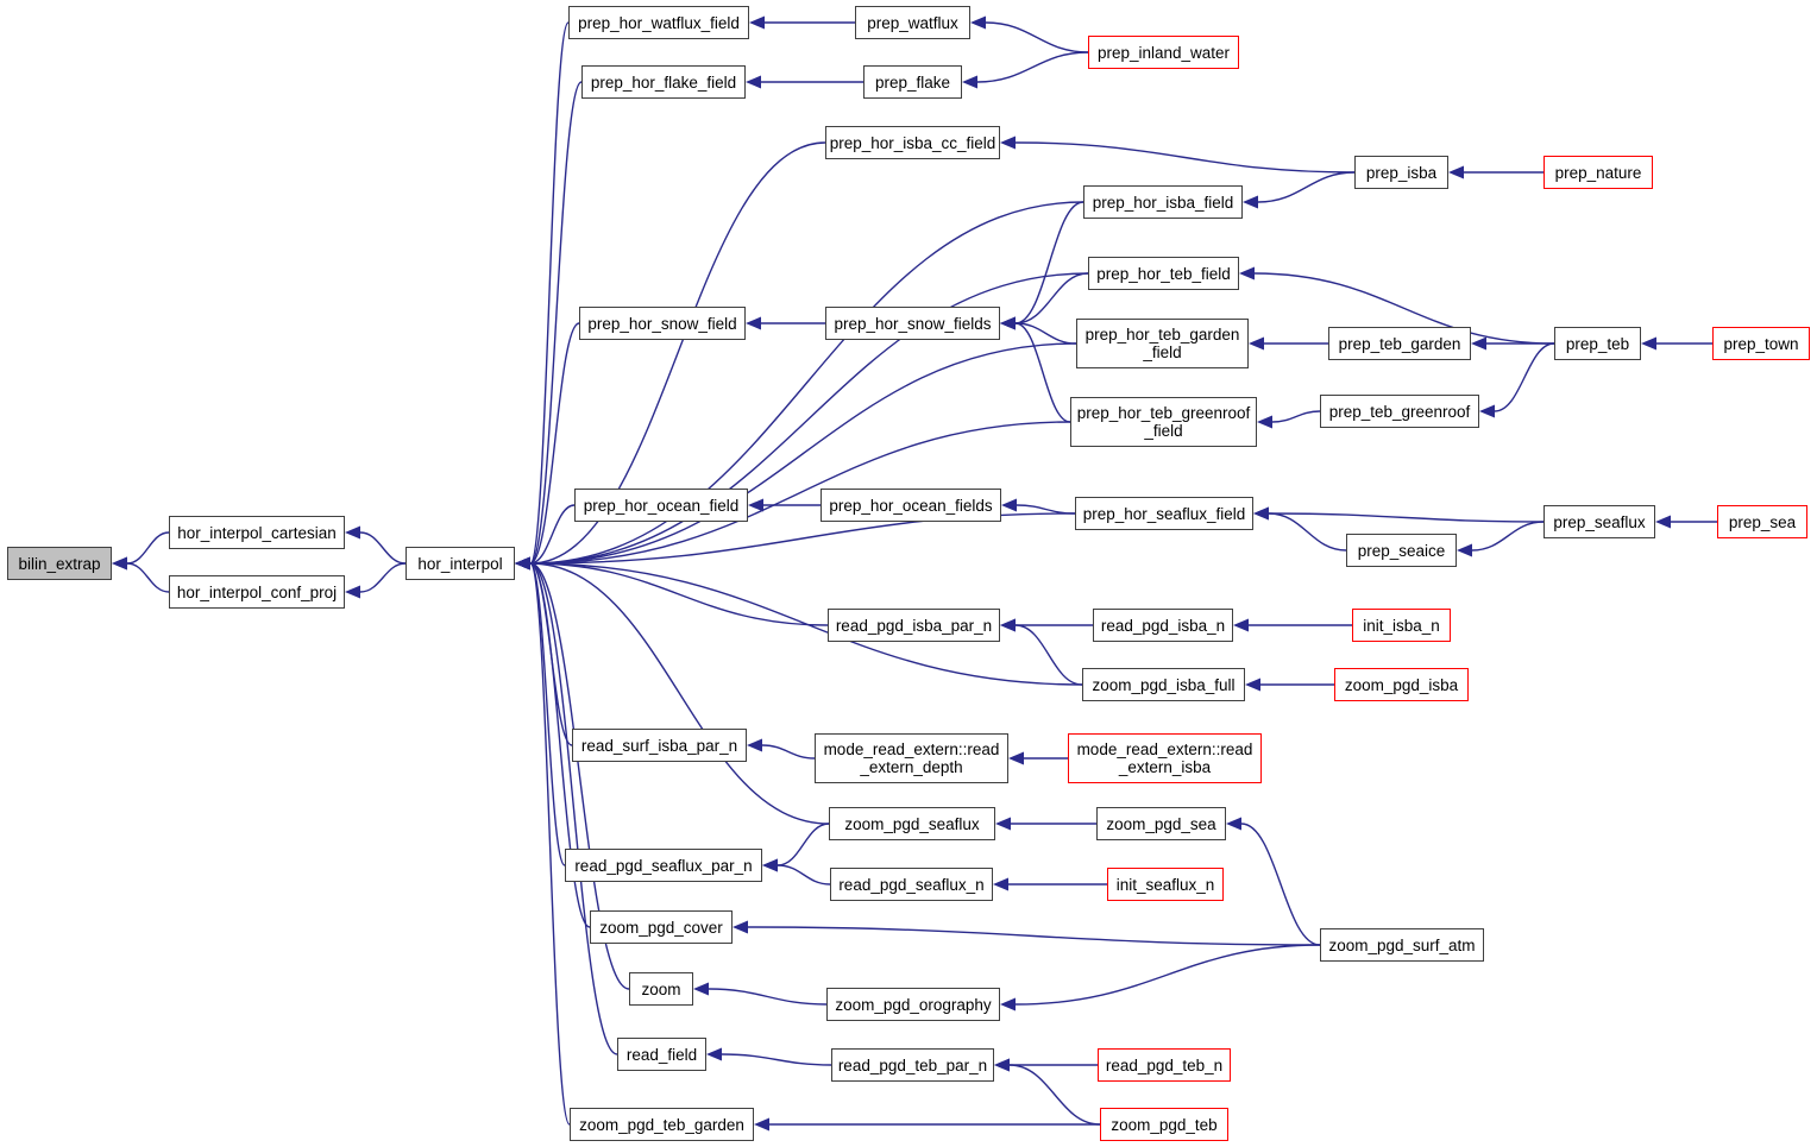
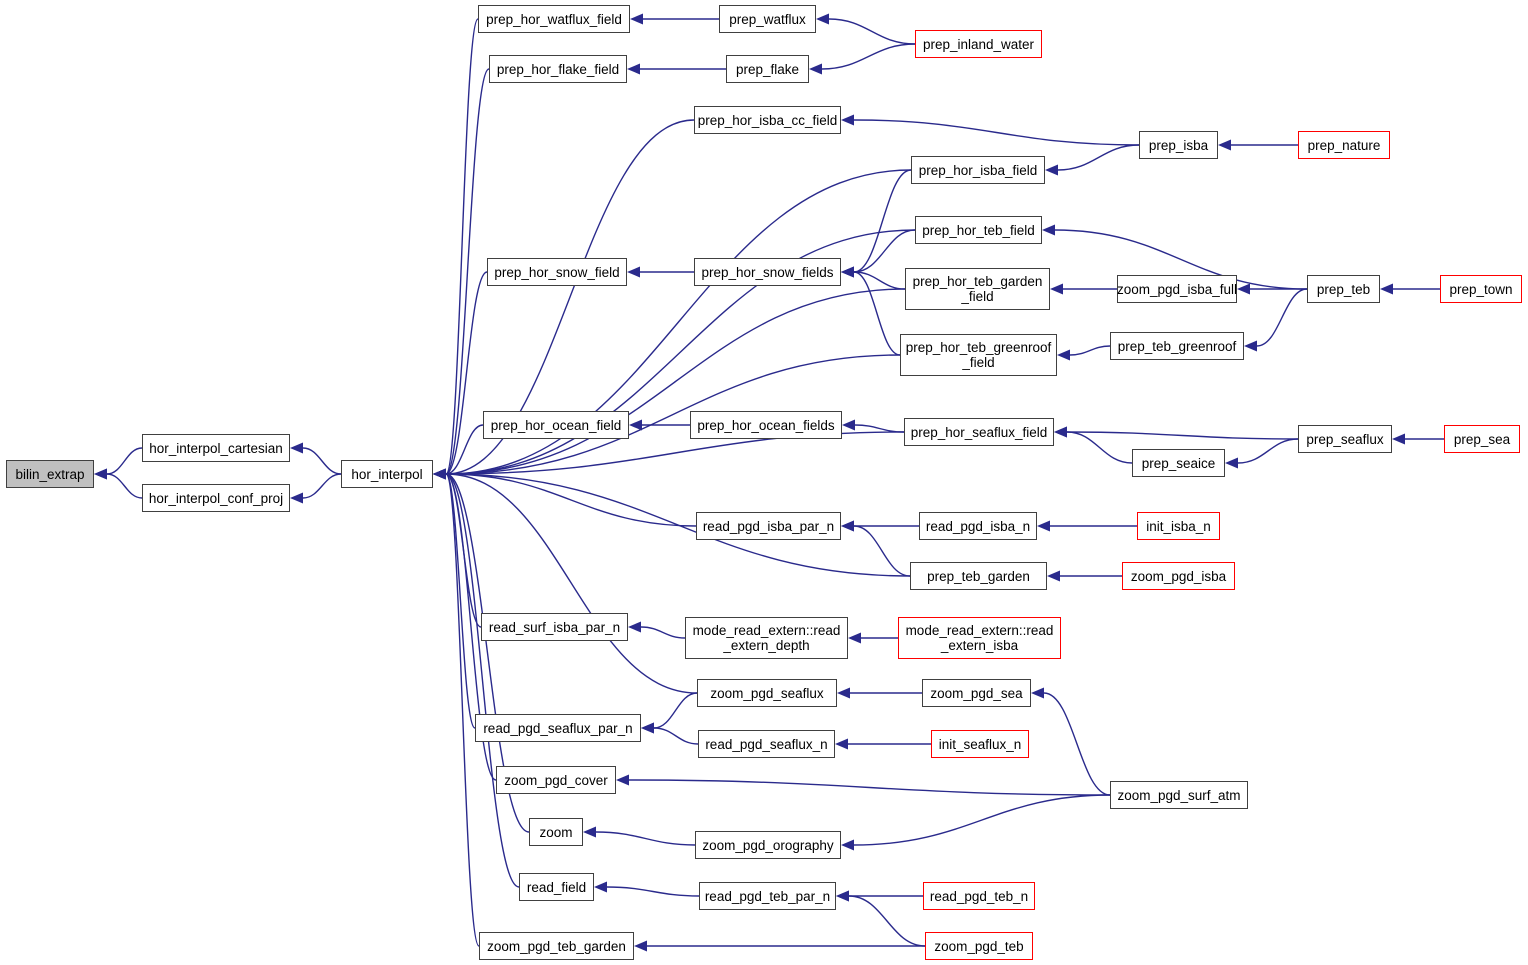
  bilin_extrap
  hor_interpol_cartesian
  hor_interpol_conf_proj
  hor_interpol
  prep_hor_watflux_field
  prep_watflux
  prep_inland_water
  prep_hor_flake_field
  prep_flake
  prep_hor_isba_cc_field
  prep_isba
  prep_nature
  prep_hor_isba_field
  prep_hor_teb_field
  prep_hor_snow_field
  prep_hor_snow_fields
  prep_hor_teb_garden
  _field
- prep_teb_garden
+ zoom_pgd_isba_full
  prep_teb
  prep_town
  prep_hor_teb_greenroof
  _field
  prep_teb_greenroof
  prep_hor_ocean_field
  prep_hor_ocean_fields
  prep_hor_seaflux_field
  prep_seaflux
  prep_sea
  prep_seaice
  read_pgd_isba_par_n
  read_pgd_isba_n
  init_isba_n
- zoom_pgd_isba_full
+ prep_teb_garden
  zoom_pgd_isba
  read_surf_isba_par_n
  mode_read_extern::read
  _extern_depth
  mode_read_extern::read
  _extern_isba
  zoom_pgd_seaflux
  zoom_pgd_sea
  read_pgd_seaflux_par_n
  read_pgd_seaflux_n
  init_seaflux_n
  zoom_pgd_cover
  zoom_pgd_surf_atm
  zoom
  zoom_pgd_orography
  read_field
  read_pgd_teb_par_n
  read_pgd_teb_n
  zoom_pgd_teb_garden
  zoom_pgd_teb
